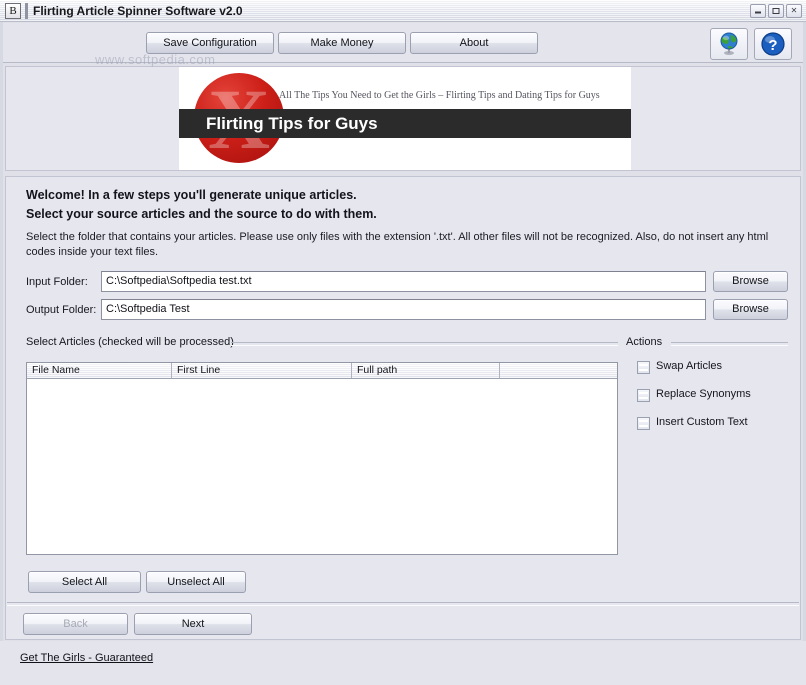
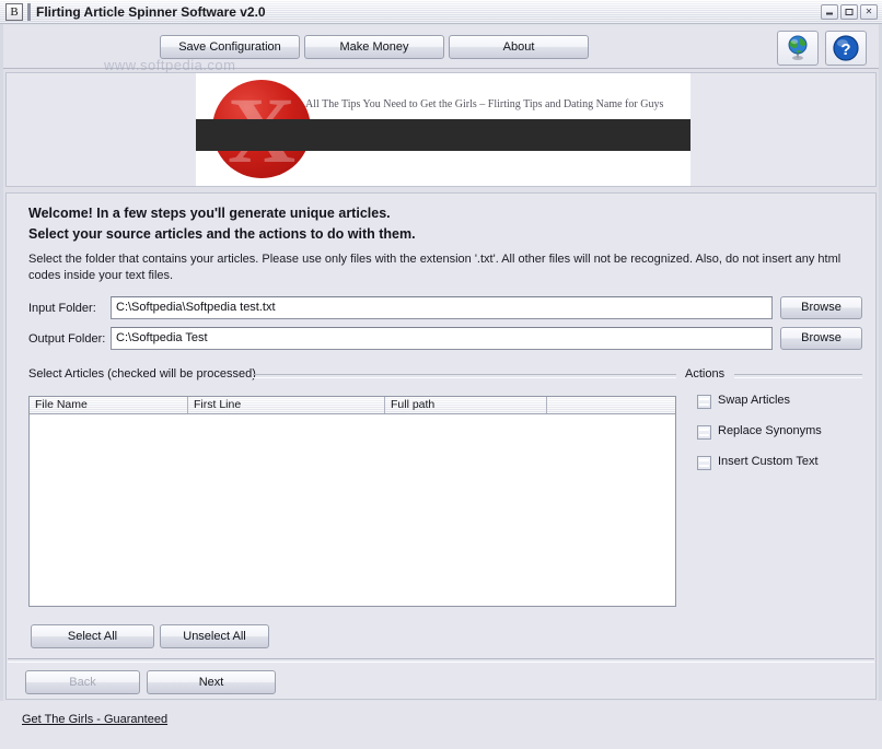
  B
  Flirting Article Spinner Software v2.0
  ✕
  www.softpedia.com
  Save Configuration
  Make Money
  About
  ?
- All The Tips You Need to Get the Girls – Flirting Tips and Dating Tips for Guys
+ All The Tips You Need to Get the Girls – Flirting Tips and Dating Name for Guys
- Flirting Tips for Guys
  Welcome! In a few steps you'll generate unique articles.
- Select your source articles and the source to do with them.
+ Select your source articles and the actions to do with them.
  Select the folder that contains your articles. Please use only files with the extension '.txt'. All other files will not be recognized. Also, do not insert any html codes inside your text files.
  Input Folder:
  C:\Softpedia\Softpedia test.txt
  Browse
  Output Folder:
  C:\Softpedia Test
  Browse
  Select Articles (checked will be processed)
  File Name
  First Line
  Full path
  Actions
  Swap Articles
  Replace Synonyms
  Insert Custom Text
  Select All
  Unselect All
  Back
  Next
  Get The Girls - Guaranteed
